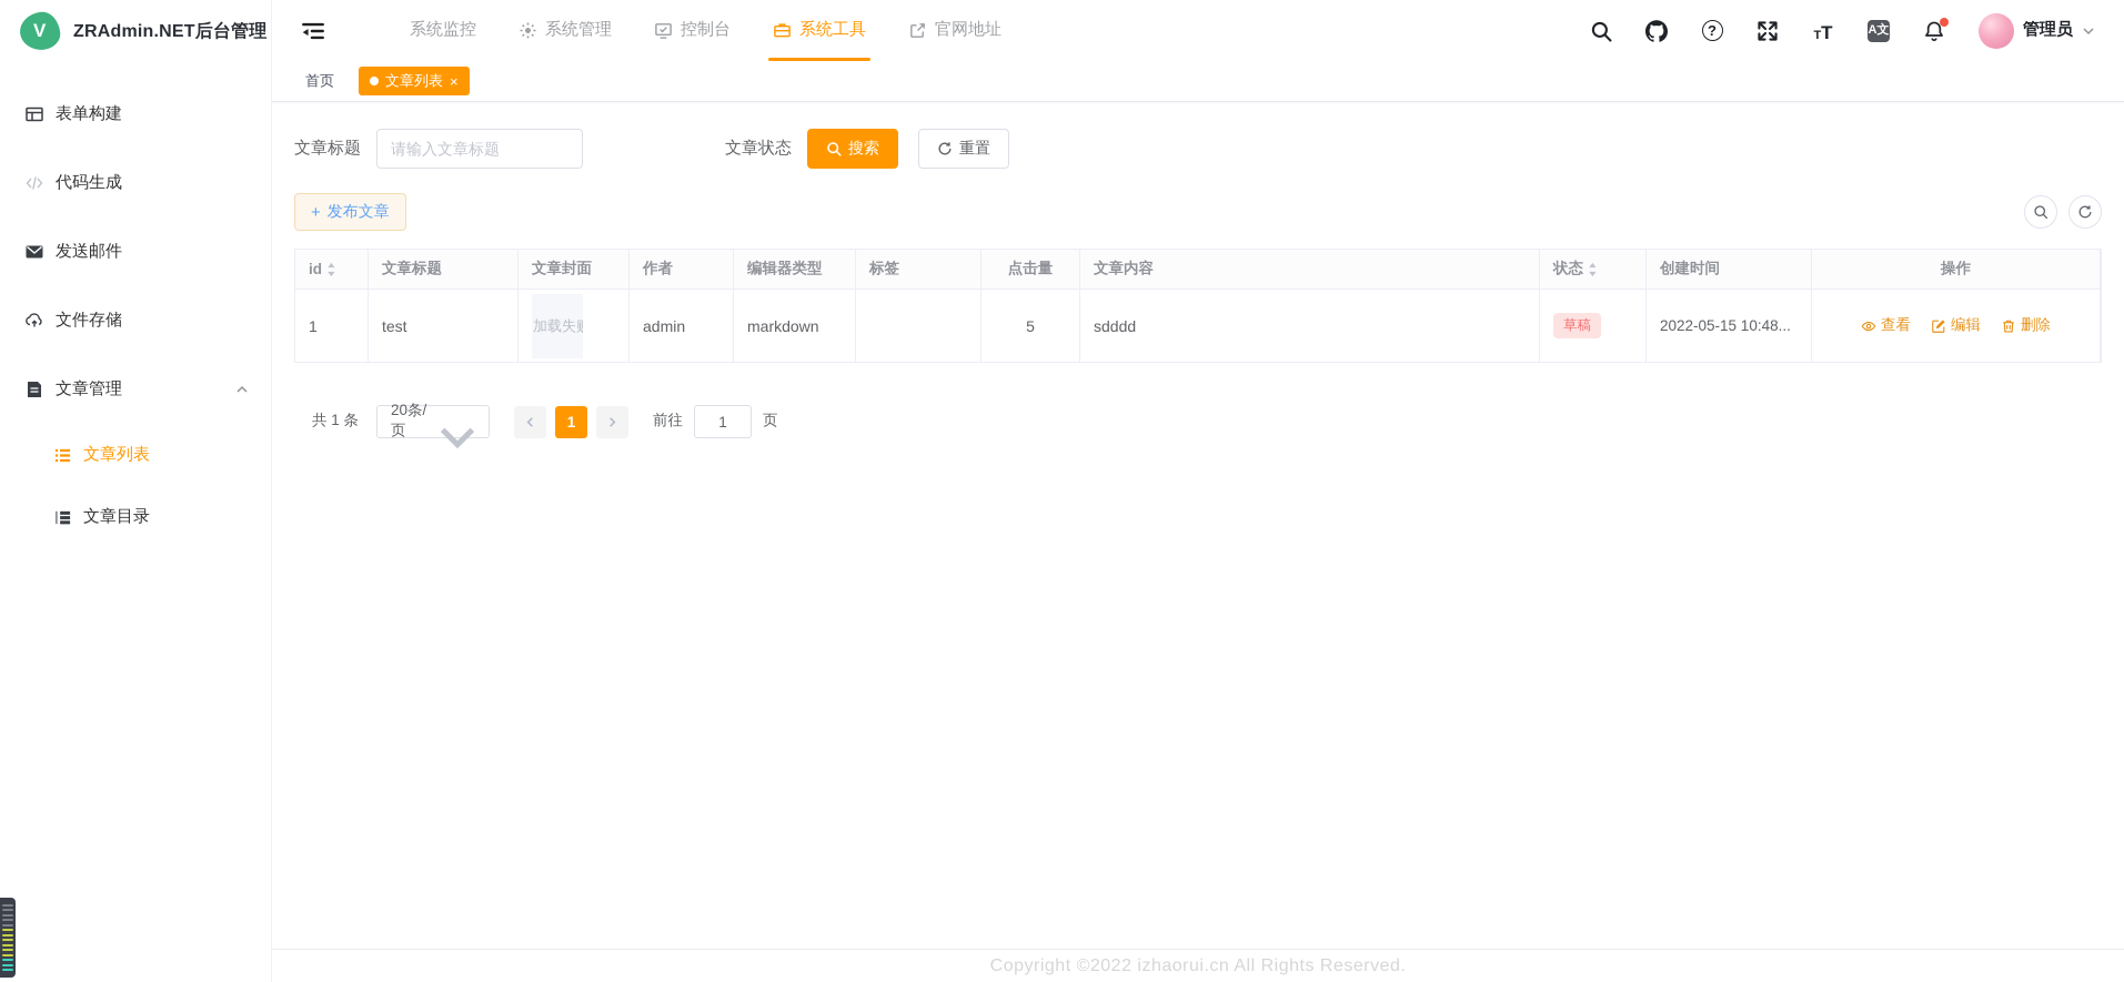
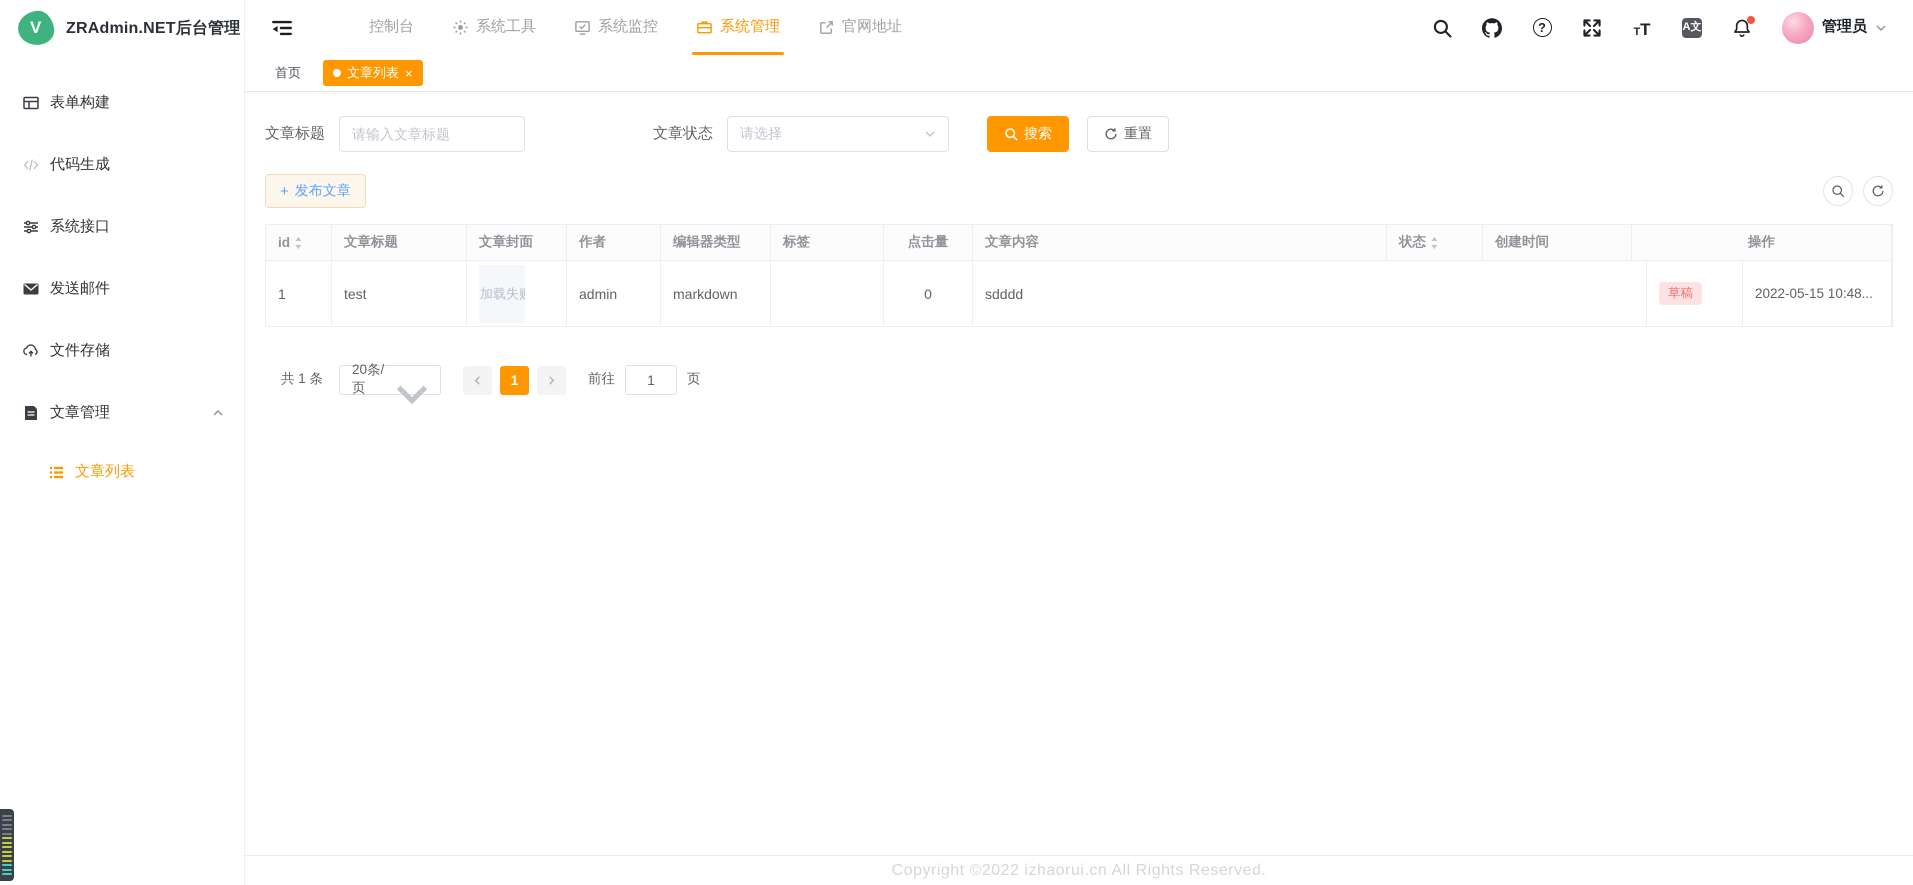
  ZRAdmin.NET后台管理
  表单构建
  代码生成
+ 系统接口
  发送邮件
  文件存储
  文章管理
  文章列表
- 文章目录
- 系统监控
+ 控制台
- 系统管理
+ 系统工具
- 控制台
+ 系统监控
- 系统工具
+ 系统管理
  官网地址
  ?
  T
  T
  A文
  管理员
  首页
  文章列表
  ×
  文章标题
  请输入文章标题
  文章状态
+ 请选择
  搜索
  重置
  +
  发布文章
  id
  文章标题
  文章封面
  作者
  编辑器类型
  标签
  点击量
  文章内容
  状态
  创建时间
  操作
  1
  test
  加载失
  admin
  markdown
- 5
+ 0
  sdddd
  草稿
  2022-05-15 10:48...
- 查看
- 编辑
- 删除
  共 1 条
  20条/页
  1
  前往
  1
  页
  Copyright ©2022 izhaorui.cn All Rights Reserved.
